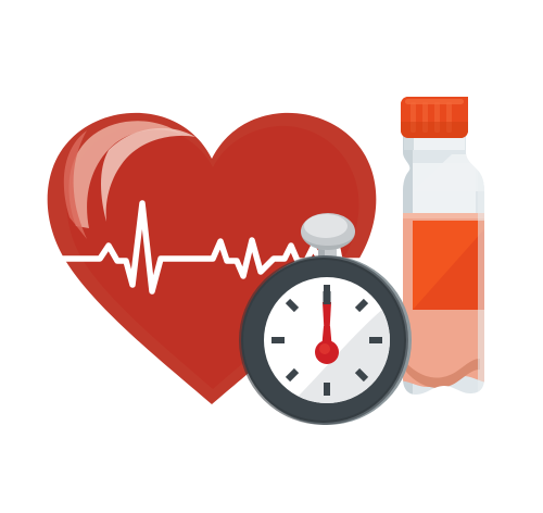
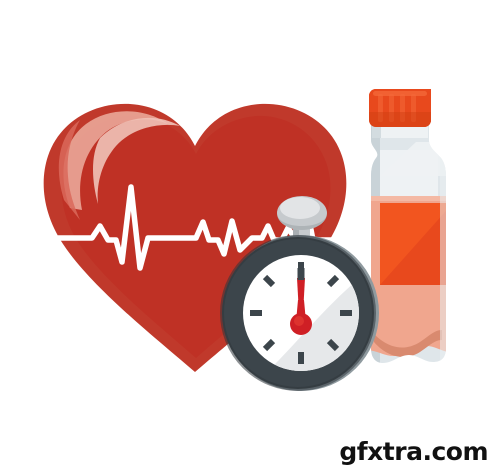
+ gfxtra.com
